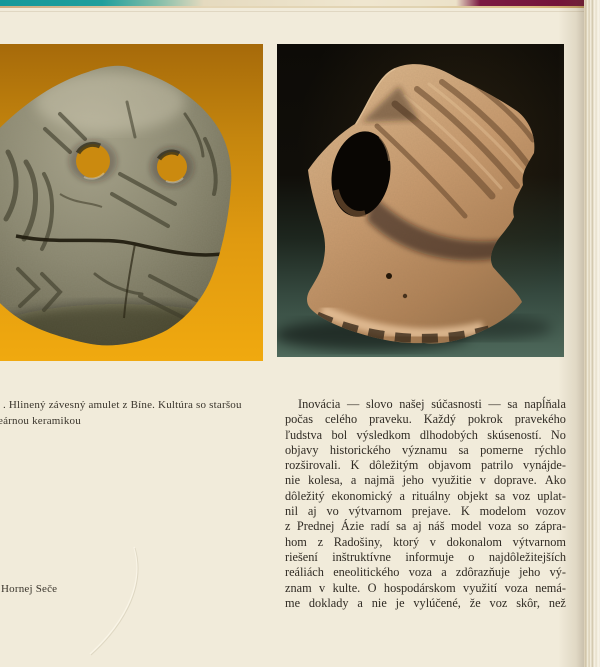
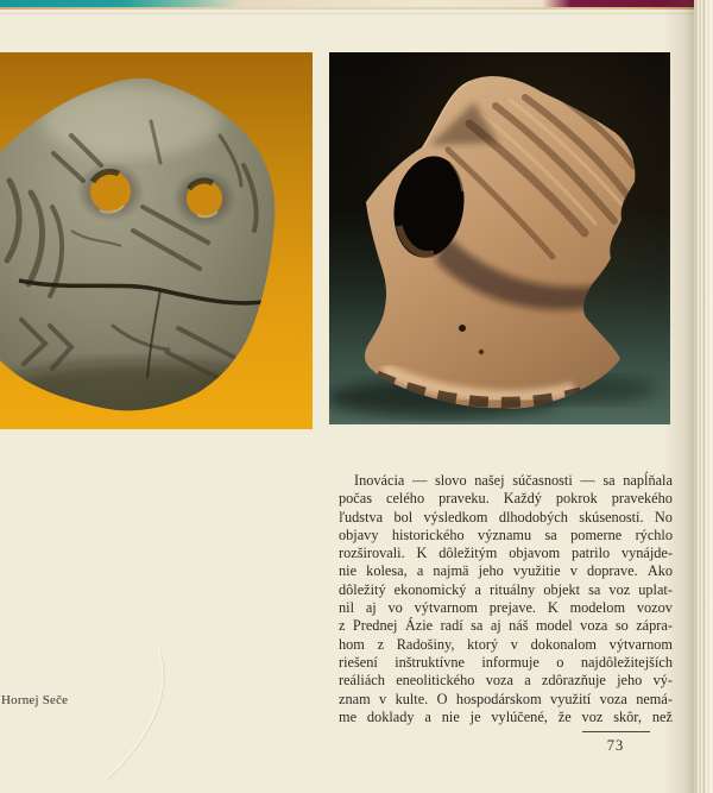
- . Hlinený závesný amulet z Bíne. Kultúra so staršou
- eárnou keramikou
  Hornej Seče
  Inovácia
  —
  slovo
  našej
  súčasnosti
  —
  sa
  napĺňa
  počas
  celého
  praveku.
  Každý
  pokrok
  pravekéh
  ľudstva
  bol
  výsledkom
  dlhodobých
  skúseností.
  objavy
  historického
  významu
  sa
  pomerne
  rozširovali.
  K
  dôležitým
  objavom
  patrilo
  vynájd
  nie
  kolesa,
  a
  najmä
  jeho
  využitie
  v
  doprave.
  dôležitý
  ekonomický
  a
  rituálny
  objekt
  sa
  voz
  nil
  aj
  vo
  výtvarnom
  prejave.
  K
  modelom
  vozo
  z
  Prednej
  Ázie
  radí
  sa
  aj
  náš
  model
  voza
  so
  hom
  z
  Radošiny,
  ktorý
  v
  dokonalom
  výtvarno
  riešení
  inštruktívne
  informuje
  o
  najdôležitejší
  reáliách
  eneolitického
  voza
  a
  zdôrazňuje
  jeho
  znam
  v
  kulte.
  O
  hospodárskom
  využití
  voza
  me
  doklady
  a
  nie
  je
  vylúčené,
  že
  voz
  skôr,
+ 73
